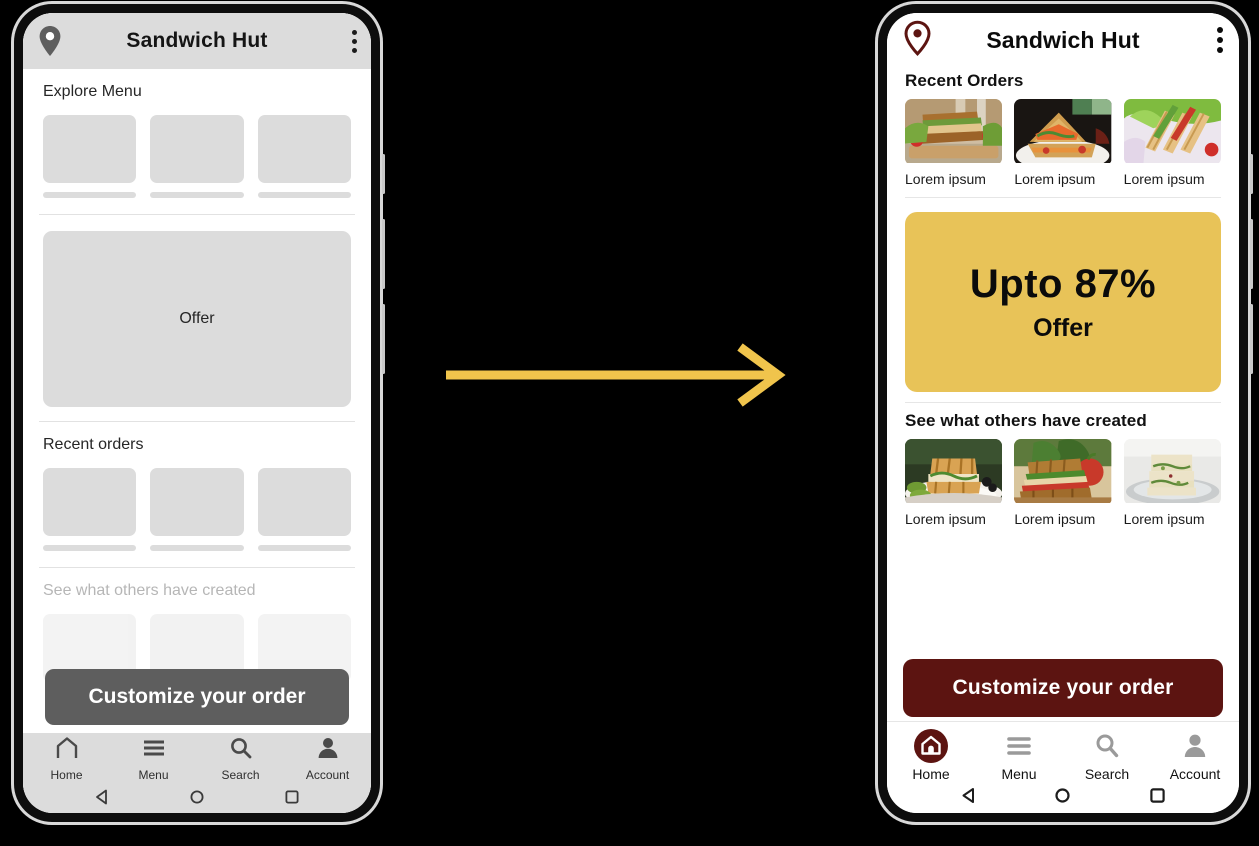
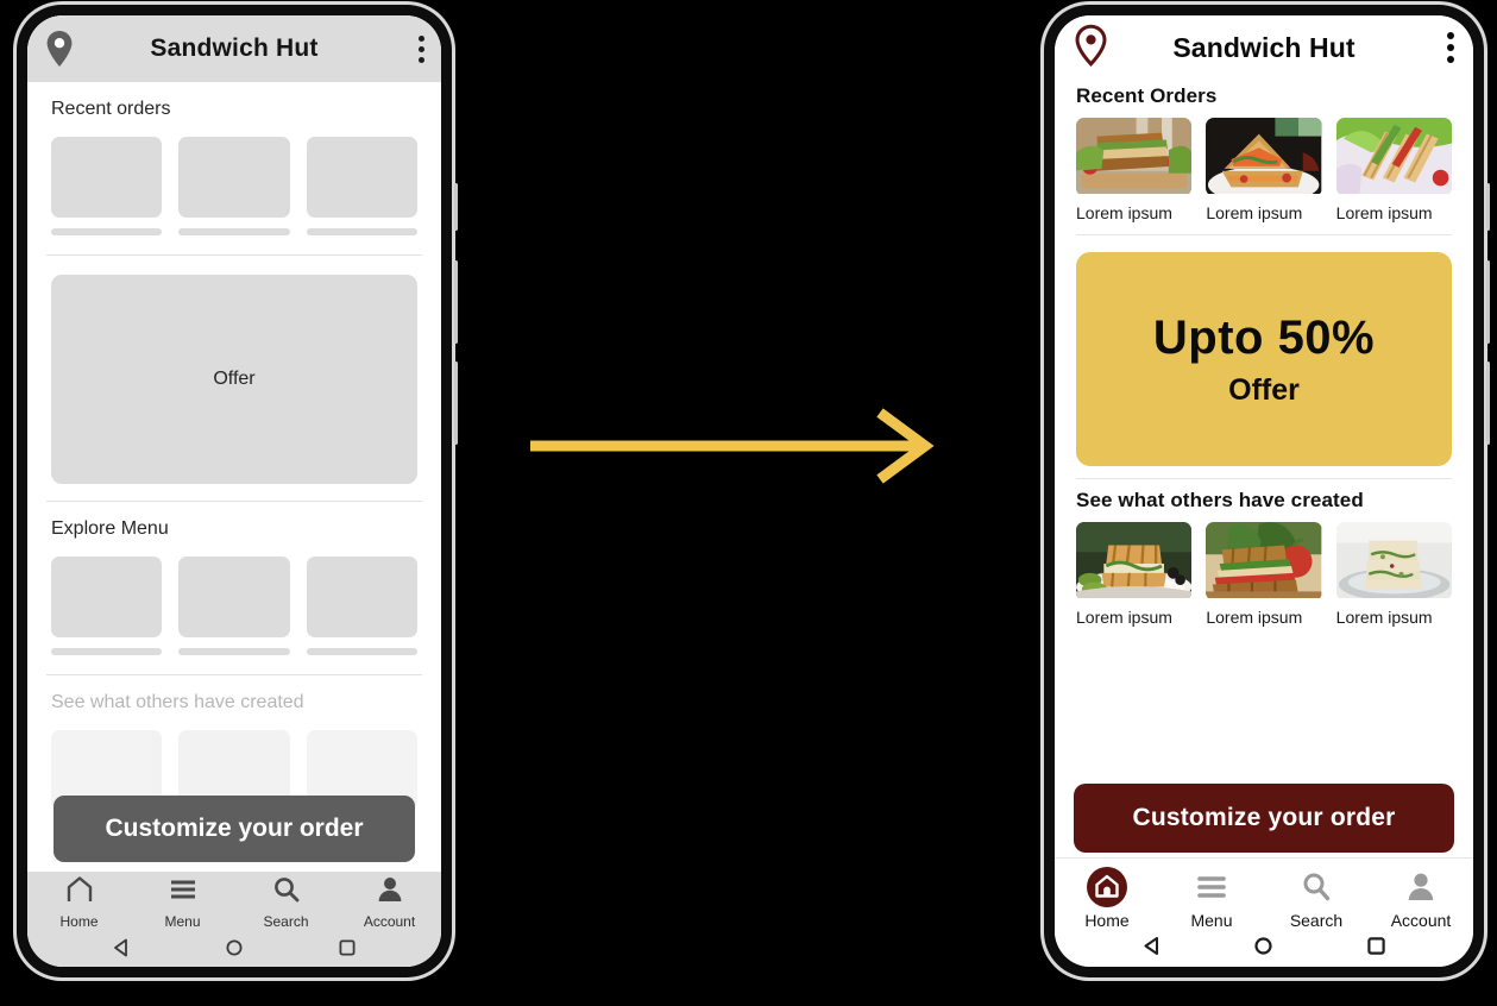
  Sandwich Hut
- Explore Menu
+ Recent orders
  Offer
- Recent orders
+ Explore Menu
  See what others have created
  Customize your order
  Home
  Menu
  Search
  Account
  Sandwich Hut
  Recent Orders
  Lorem ipsum
  Lorem ipsum
  Lorem ipsum
- Upto 87%
+ Upto 50%
  Offer
  See what others have created
  Lorem ipsum
  Lorem ipsum
  Lorem ipsum
  Customize your order
  Home
  Menu
  Search
  Account
